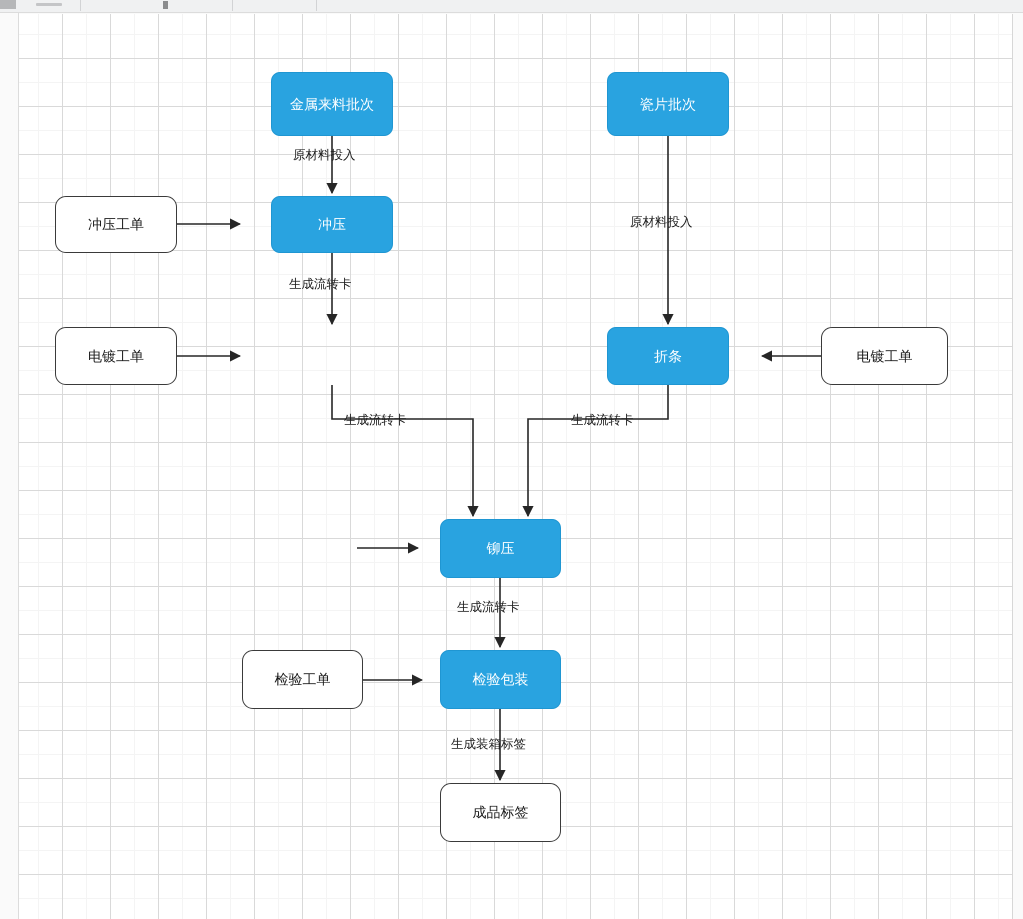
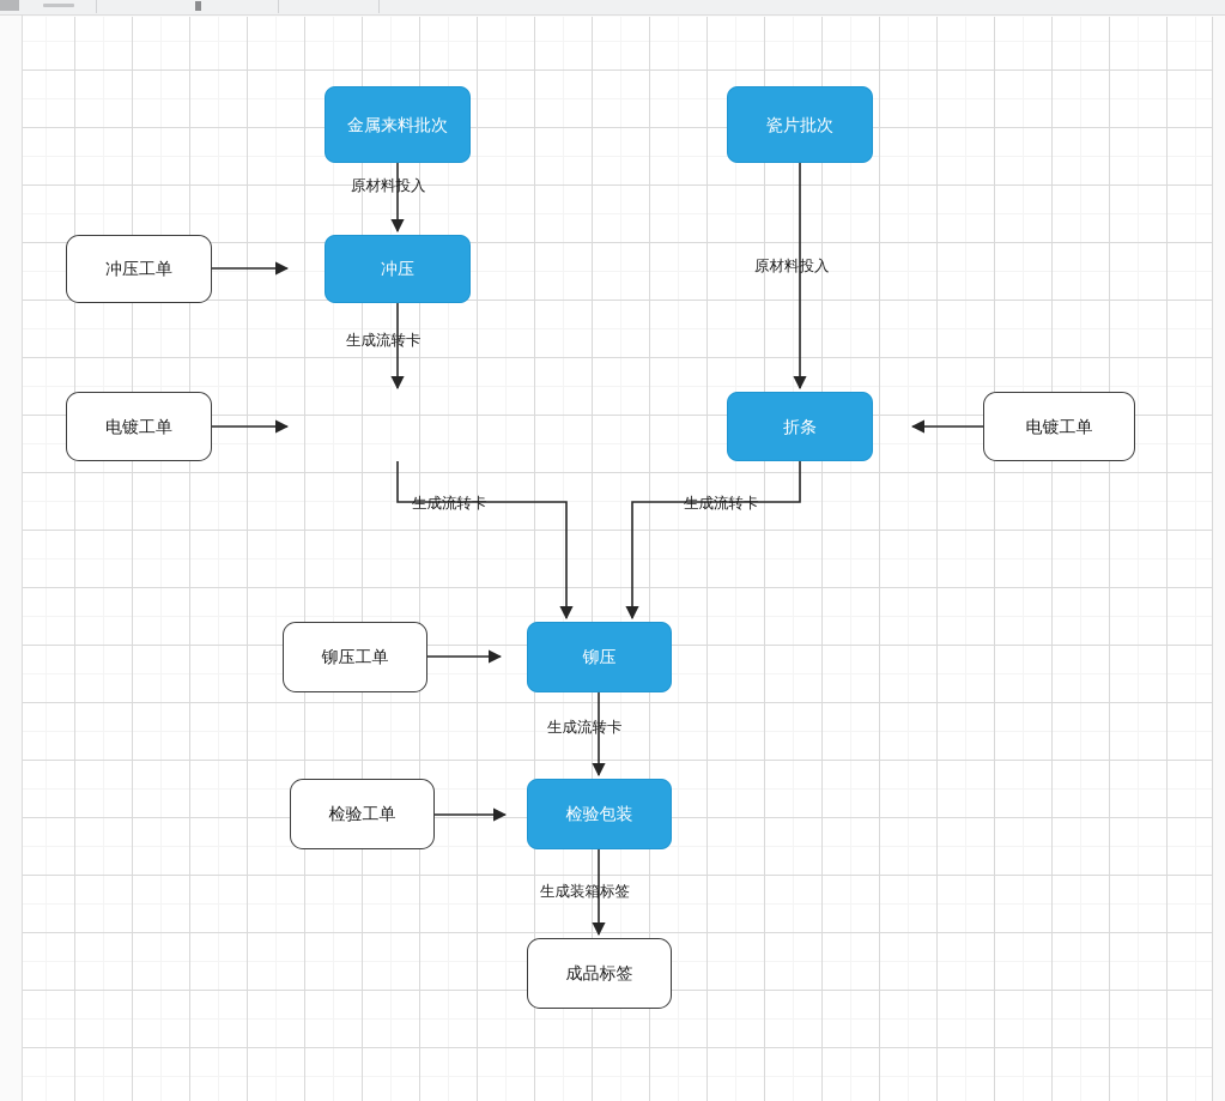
  原材料投入
  原材料投入
  生成流转卡
  生成流转卡
  生成流转卡
  生成流转卡
  生成装箱标签
  金属来料批次
  瓷片批次
  冲压
  折条
  铆压
  检验包装
  冲压工单
  电镀工单
  电镀工单
+ 铆压工单
  检验工单
  成品标签
